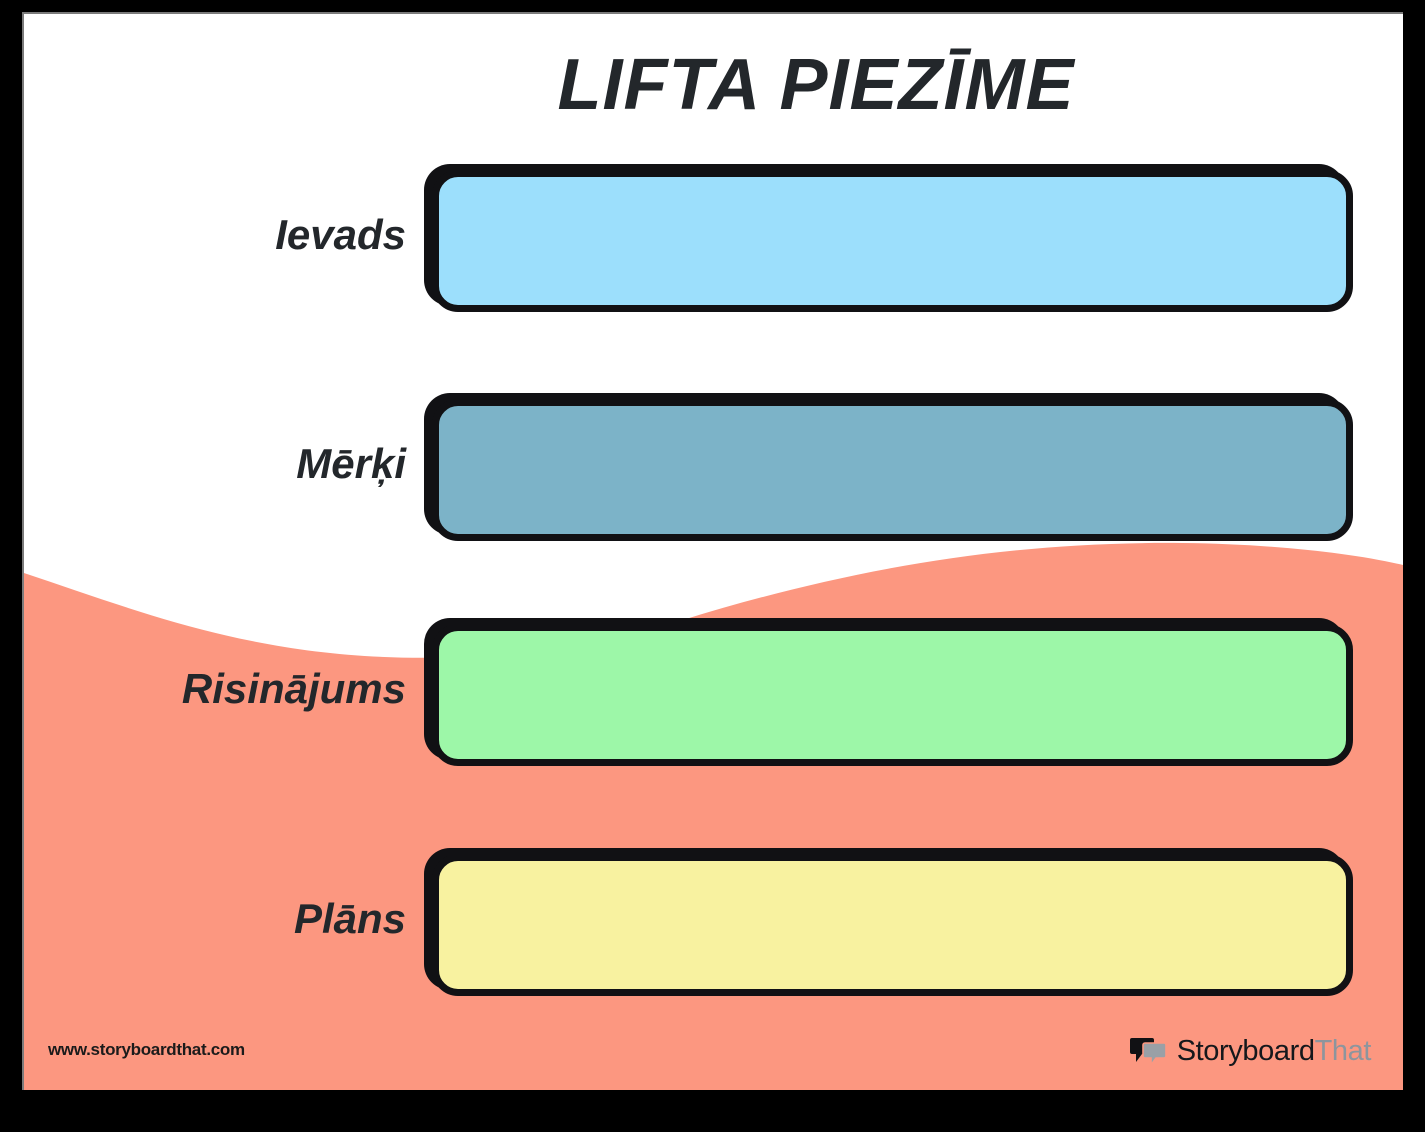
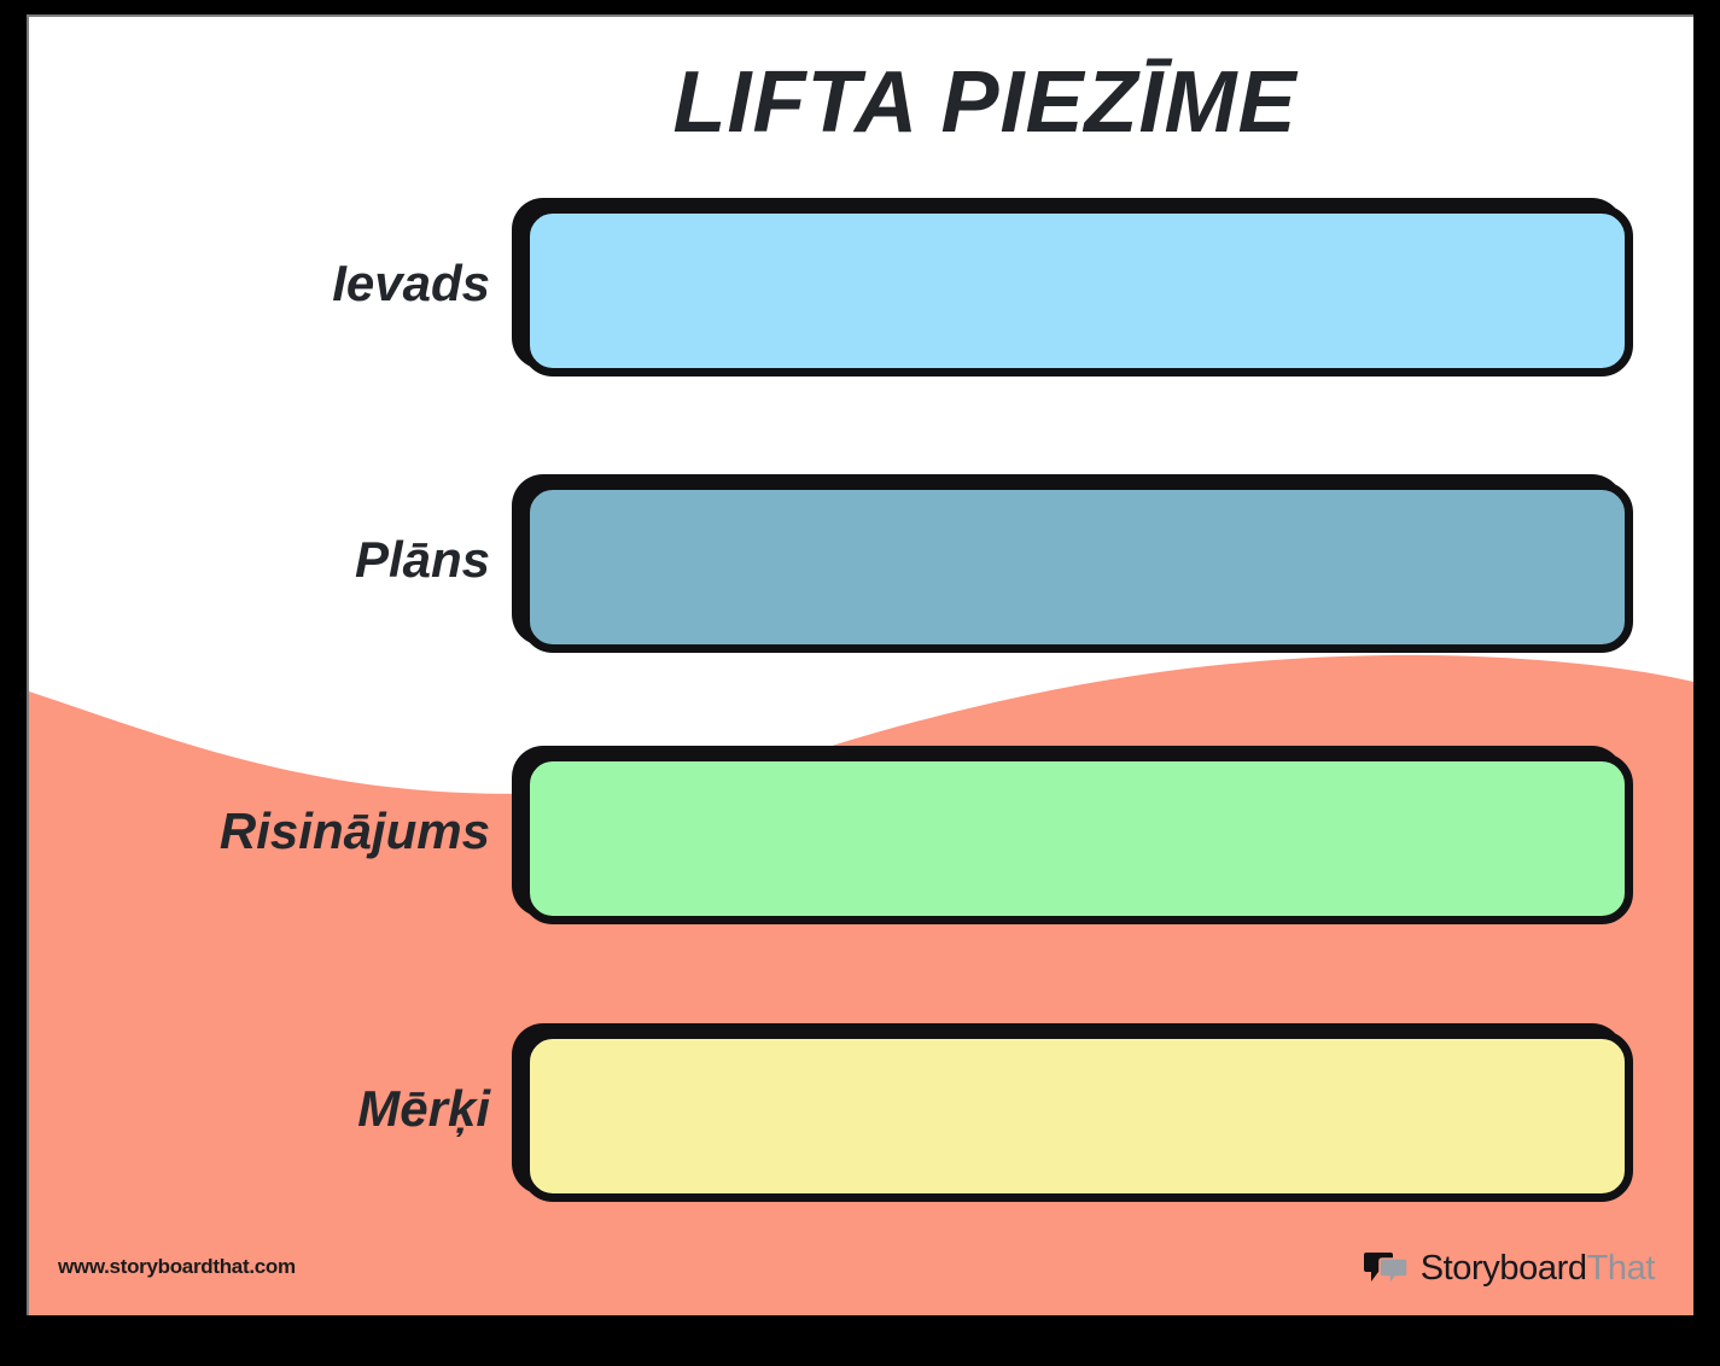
  LIFTA PIEZĪME
  Ievads
- Mērķi
+ Plāns
  Risinājums
- Plāns
+ Mērķi
  www.storyboardthat.com
  StoryboardThat
